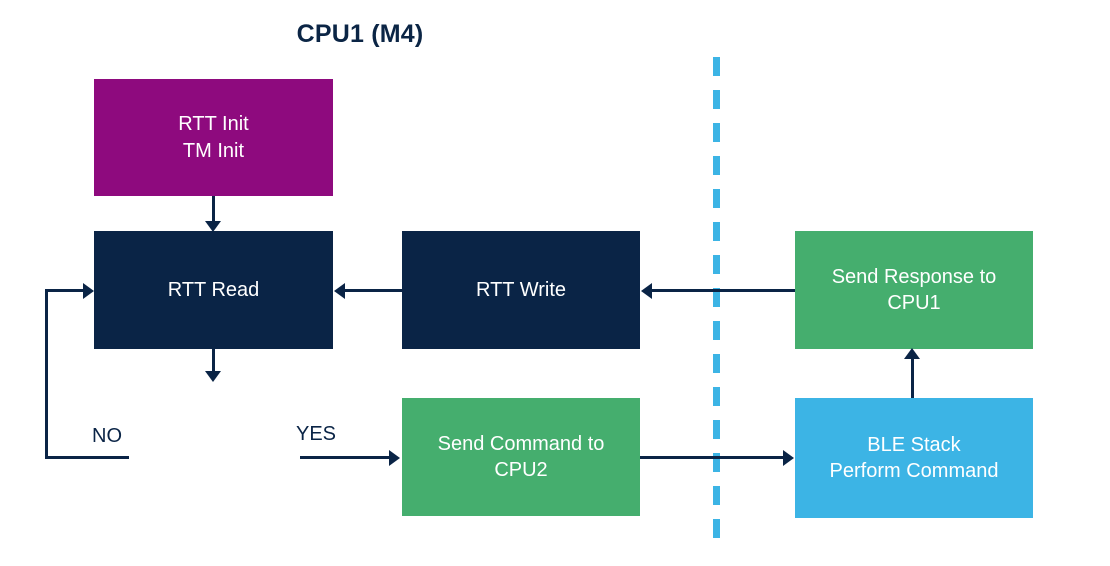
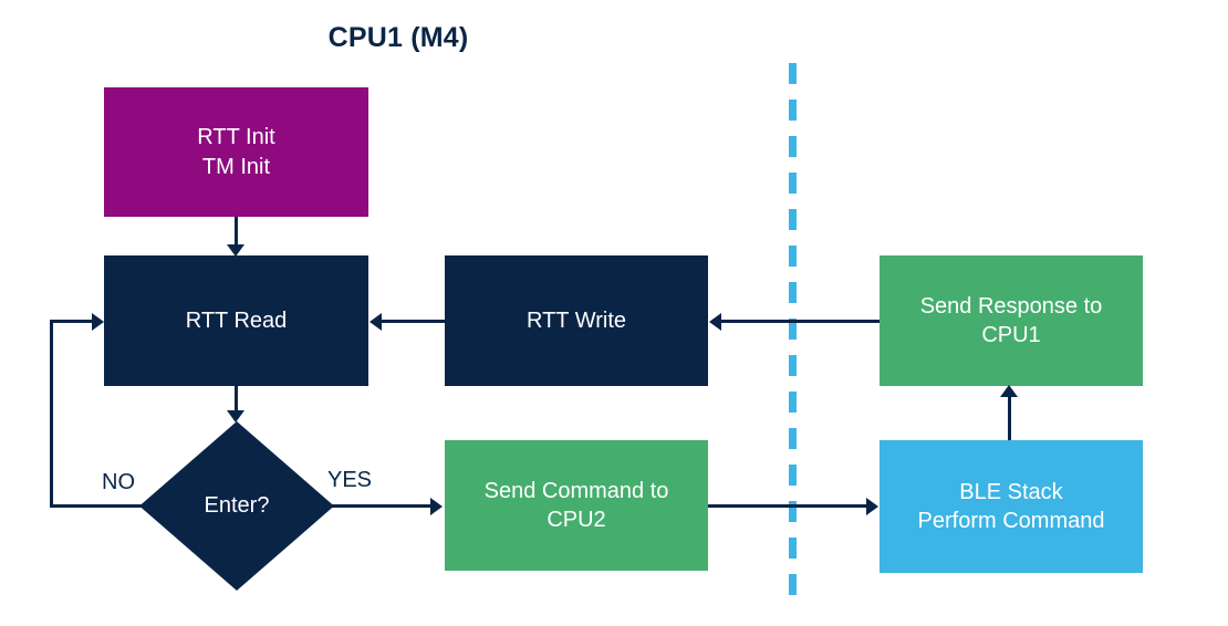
  CPU1 (M4)
  RTT Init
  TM Init
  RTT Read
  RTT Write
+ Enter?
  Send Command to
  CPU2
  Send Response to
  CPU1
  BLE Stack
  Perform Command
  NO
  YES
